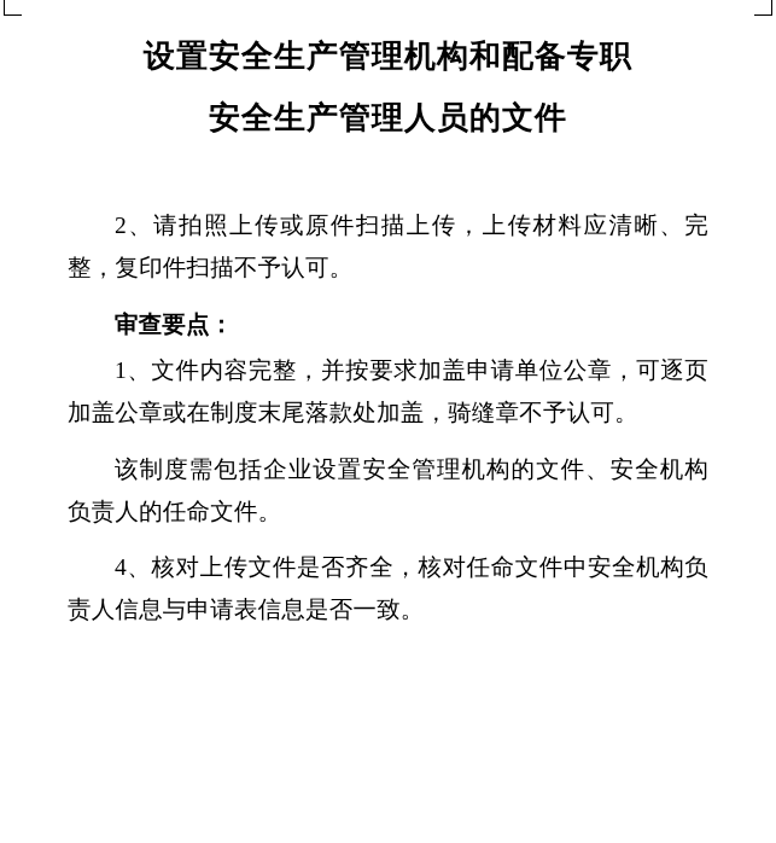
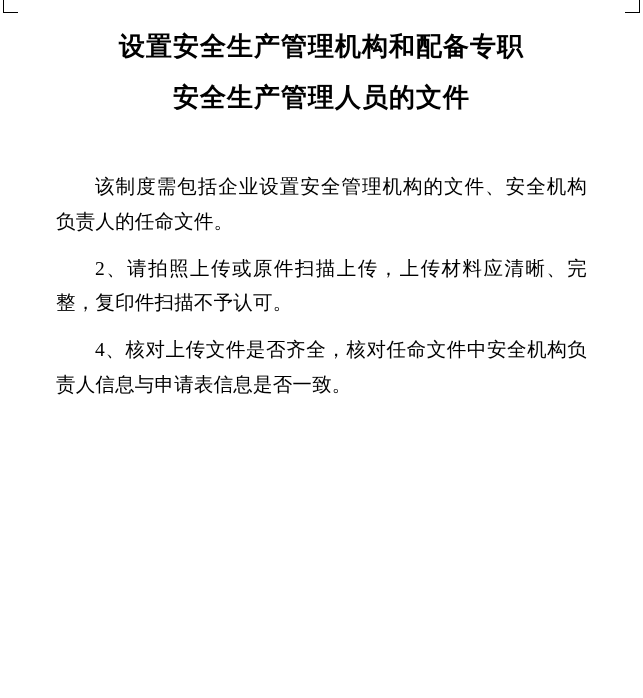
  设置安全生产管理机构和配备专职
  安全生产管理人员的文件
- 2、请拍照上传或原件扫描上传，上传材料应清晰、完整，复印件扫描不予认可。
+ 该制度需包括企业设置安全管理机构的文件、安全机构负责人的任命文件。
- 审查要点：
- 1、文件内容完整，并按要求加盖申请单位公章，可逐页加盖公章或在制度末尾落款处加盖，骑缝章不予认可。
- 该制度需包括企业设置安全管理机构的文件、安全机构负责人的任命文件。
+ 2、请拍照上传或原件扫描上传，上传材料应清晰、完整，复印件扫描不予认可。
  4、核对上传文件是否齐全，核对任命文件中安全机构负责人信息与申请表信息是否一致。
